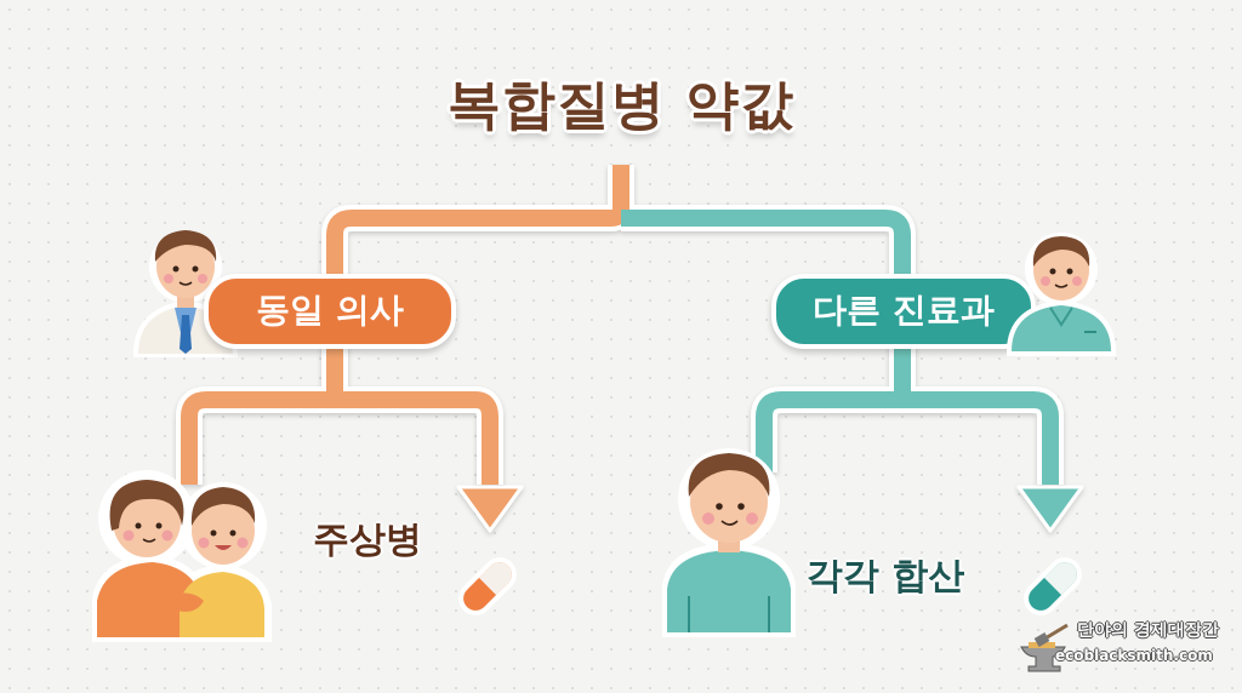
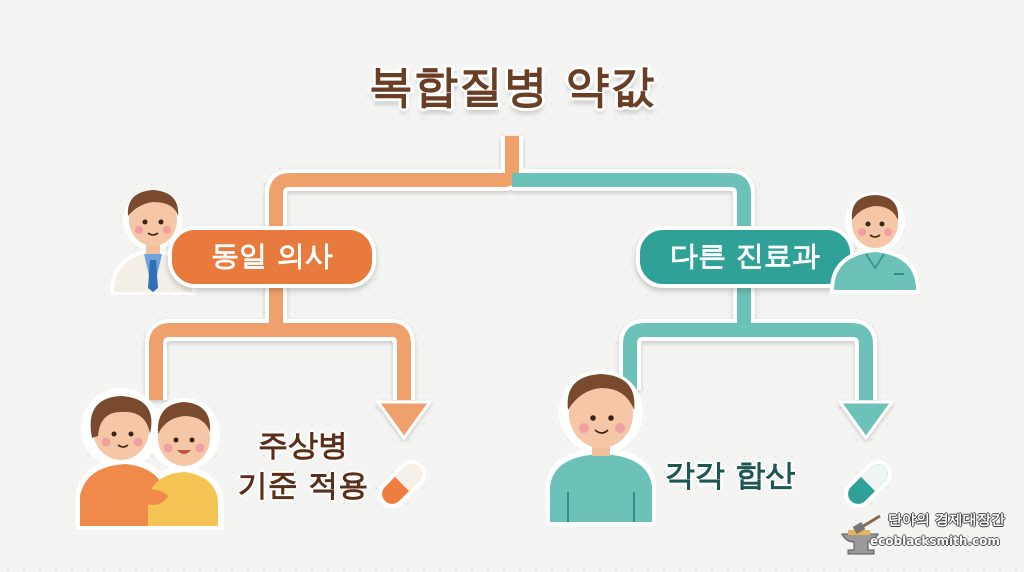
  복합질병 약값
  동일 의사
  다른 진료과
  주상병
+ 기준 적용
  각각 합산
  단야의 경제대장간
  ecoblacksmith.com
